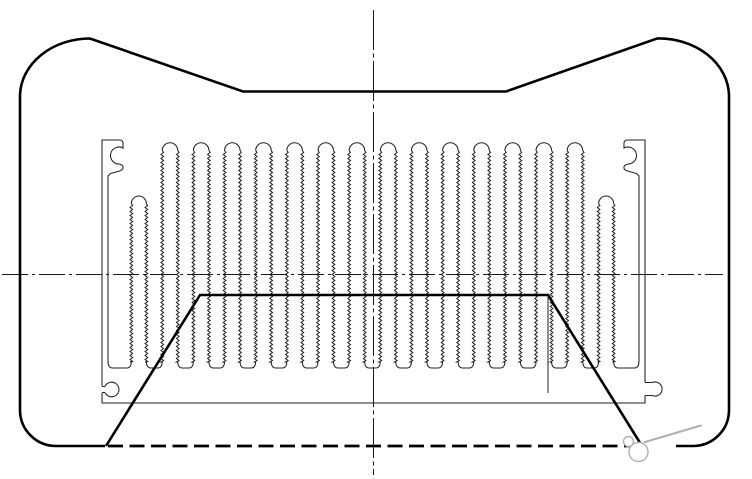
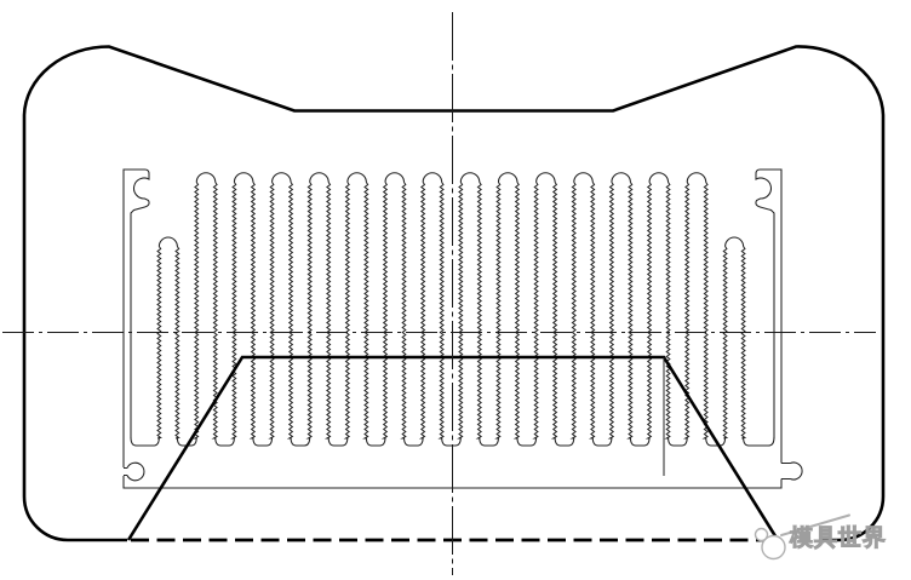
+ 模具世界
